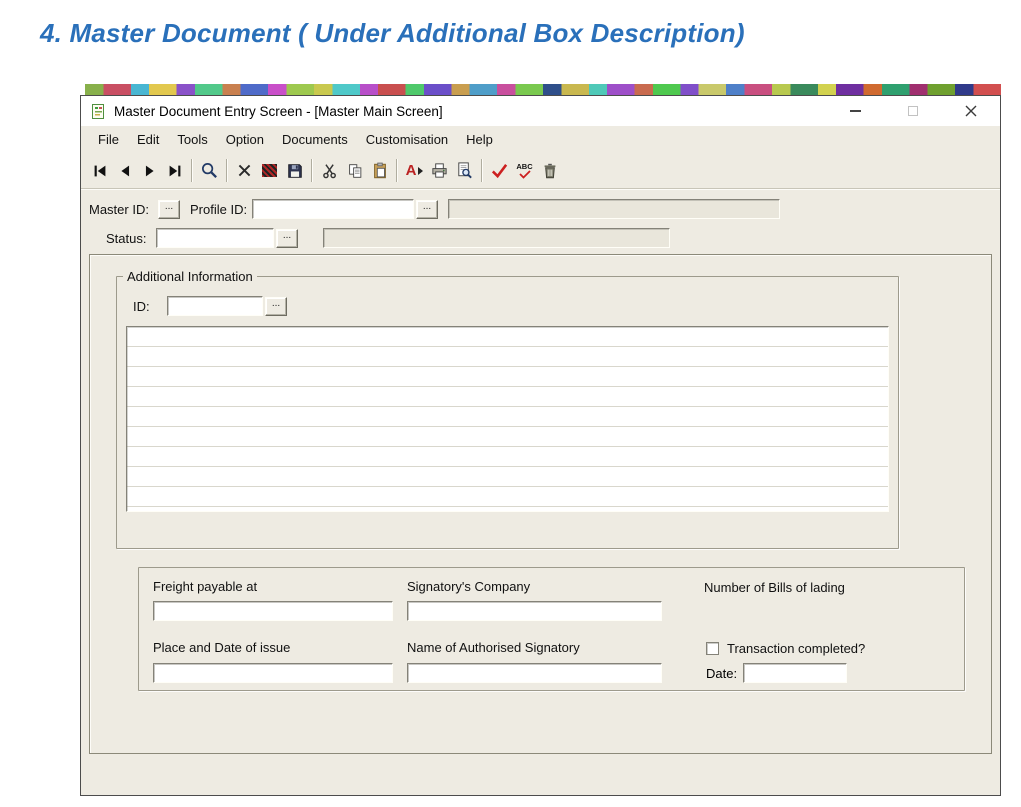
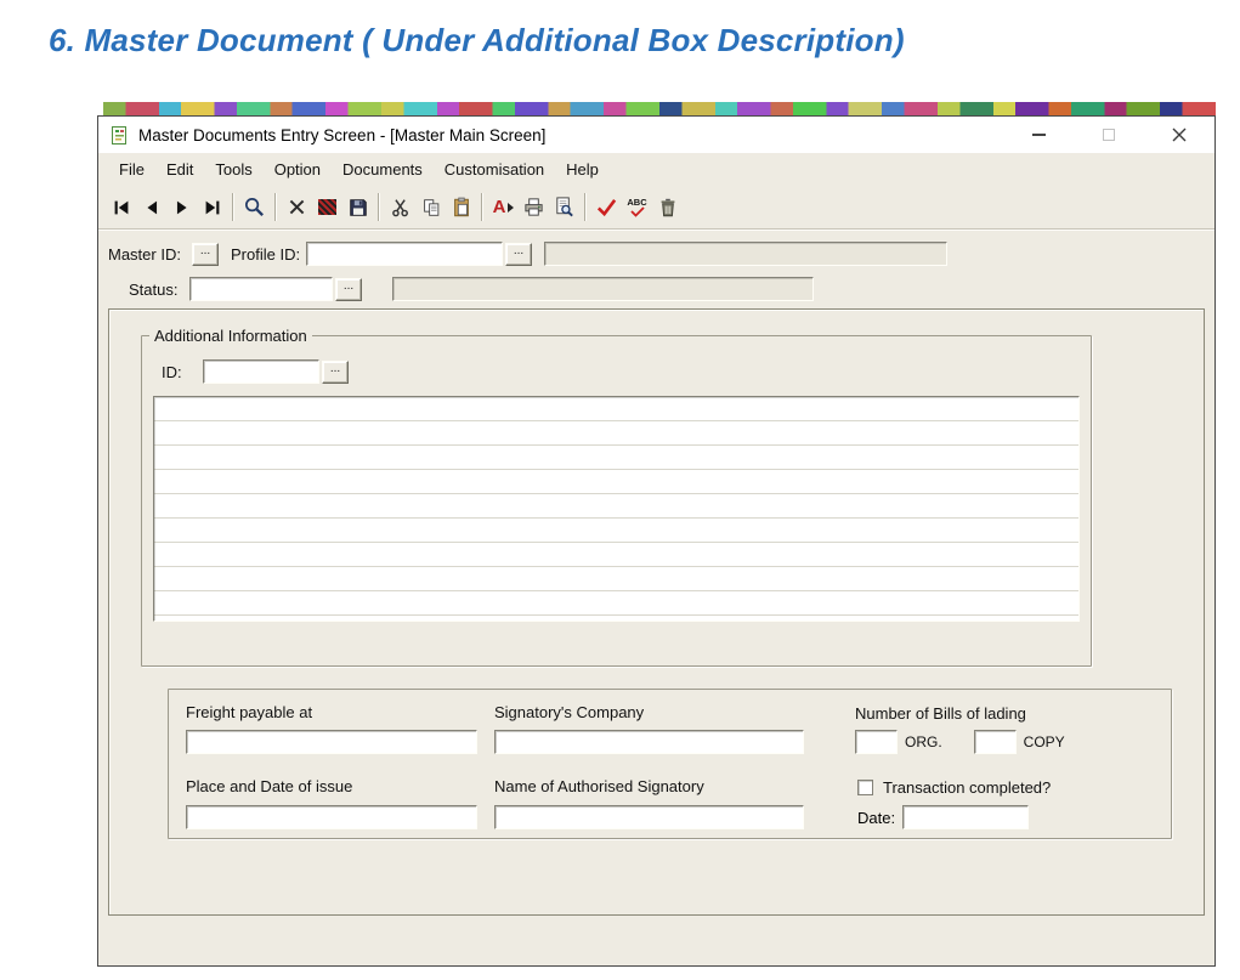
- 4. Master Document ( Under Additional Box Description)
+ 6. Master Document ( Under Additional Box Description)
- Master Document Entry Screen - [Master Main Screen]
+ Master Documents Entry Screen - [Master Main Screen]
  File
  Edit
  Tools
  Option
  Documents
  Customisation
  Help
  A
  ABC
  Master ID:
  ...
  Profile ID:
  ...
  Status:
  ...
  Additional Information
  ID:
  ...
  Freight payable at
  Signatory's Company
  Number of Bills of lading
+ ORG.
+ COPY
  Place and Date of issue
  Name of Authorised Signatory
  Transaction completed?
  Date:
